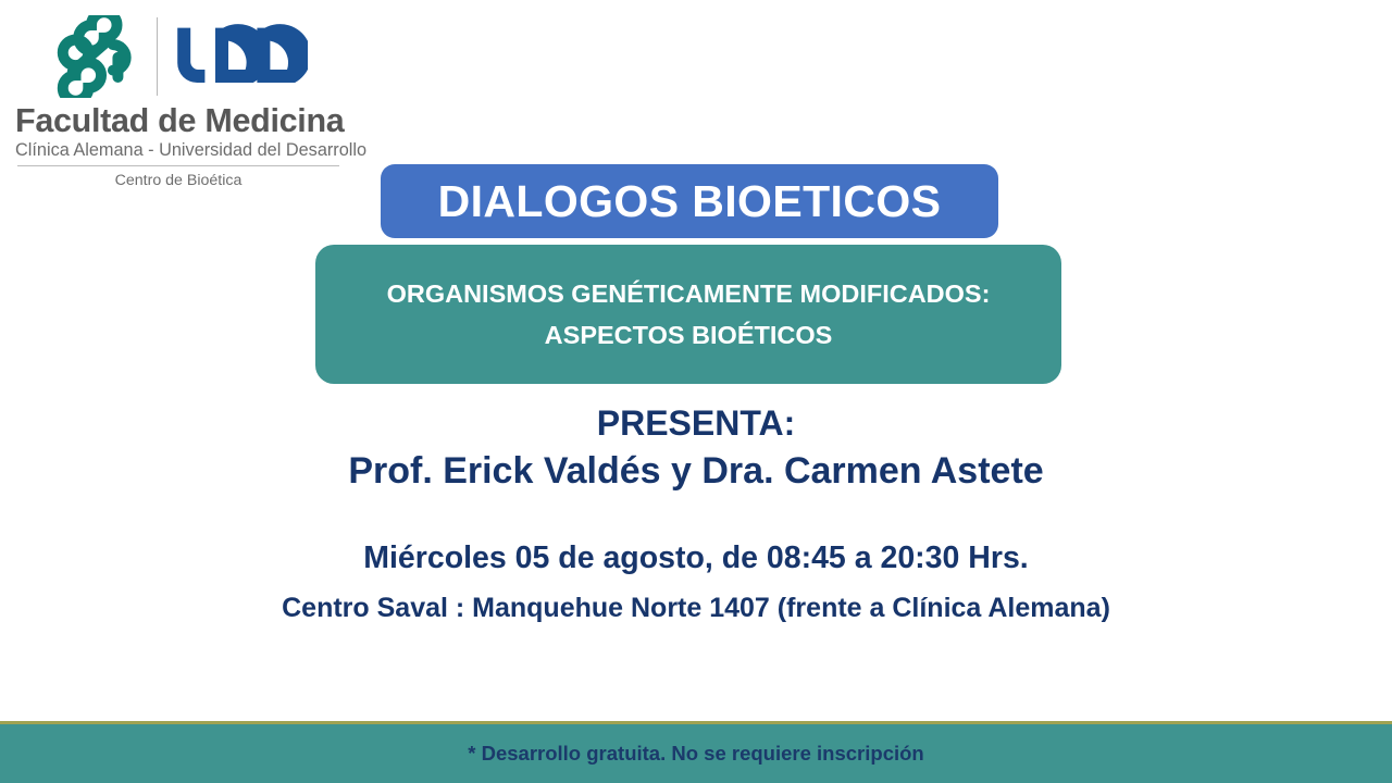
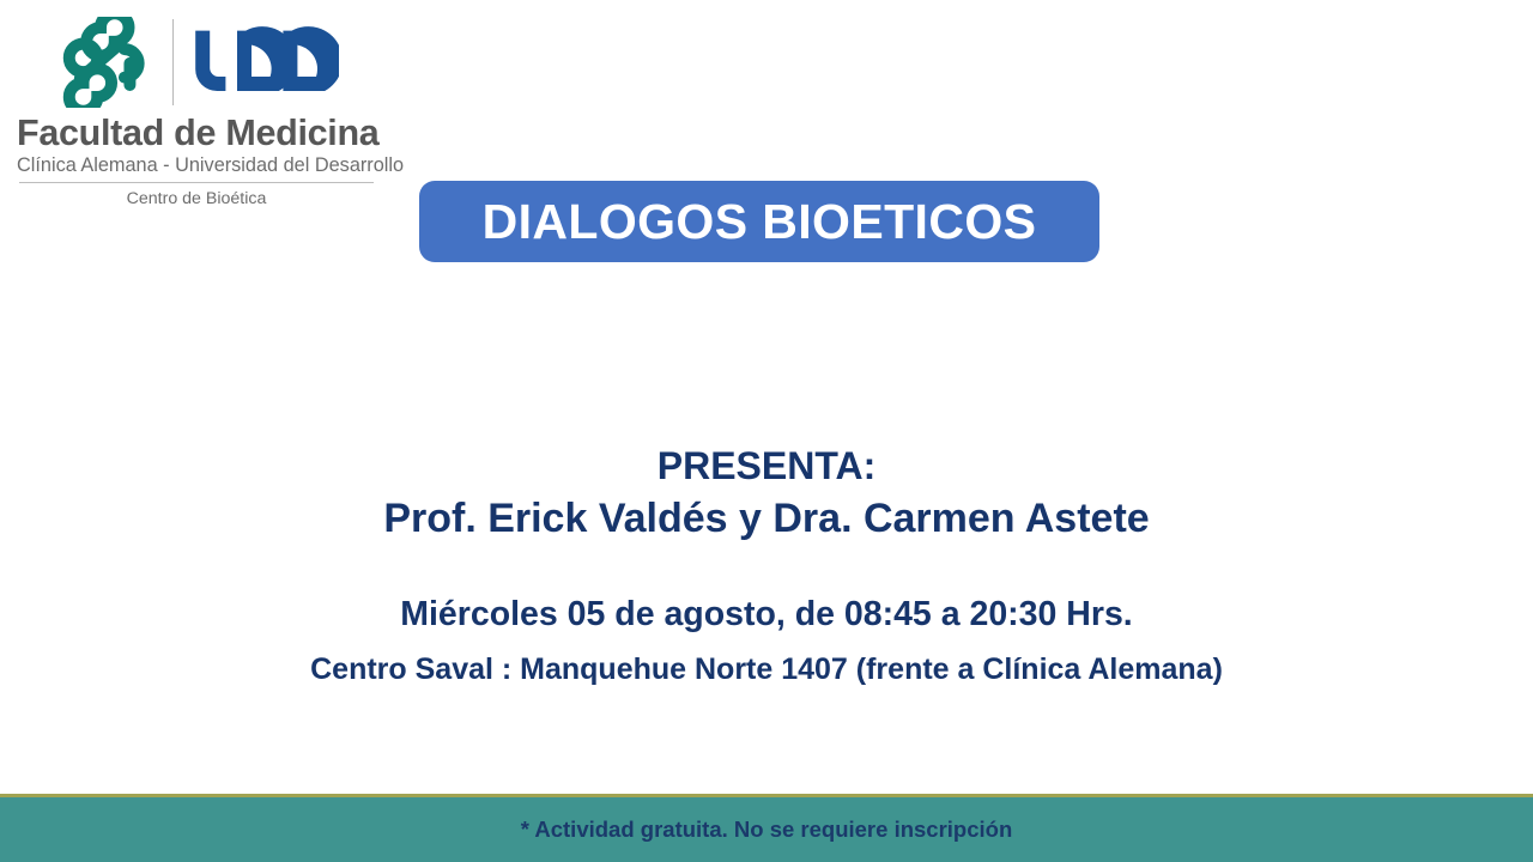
  Facultad de Medicina
  Clínica Alemana - Universidad del Desarrollo
  Centro de Bioética
  DIALOGOS BIOETICOS
- ORGANISMOS GENÉTICAMENTE MODIFICADOS:
- ASPECTOS BIOÉTICOS
  PRESENTA:
  Prof. Erick Valdés y Dra. Carmen Astete
  Miércoles 05 de agosto, de 08:45 a 20:30 Hrs.
  Centro Saval : Manquehue Norte 1407 (frente a Clínica Alemana)
- * Desarrollo gratuita. No se requiere inscripción
+ * Actividad gratuita. No se requiere inscripción
